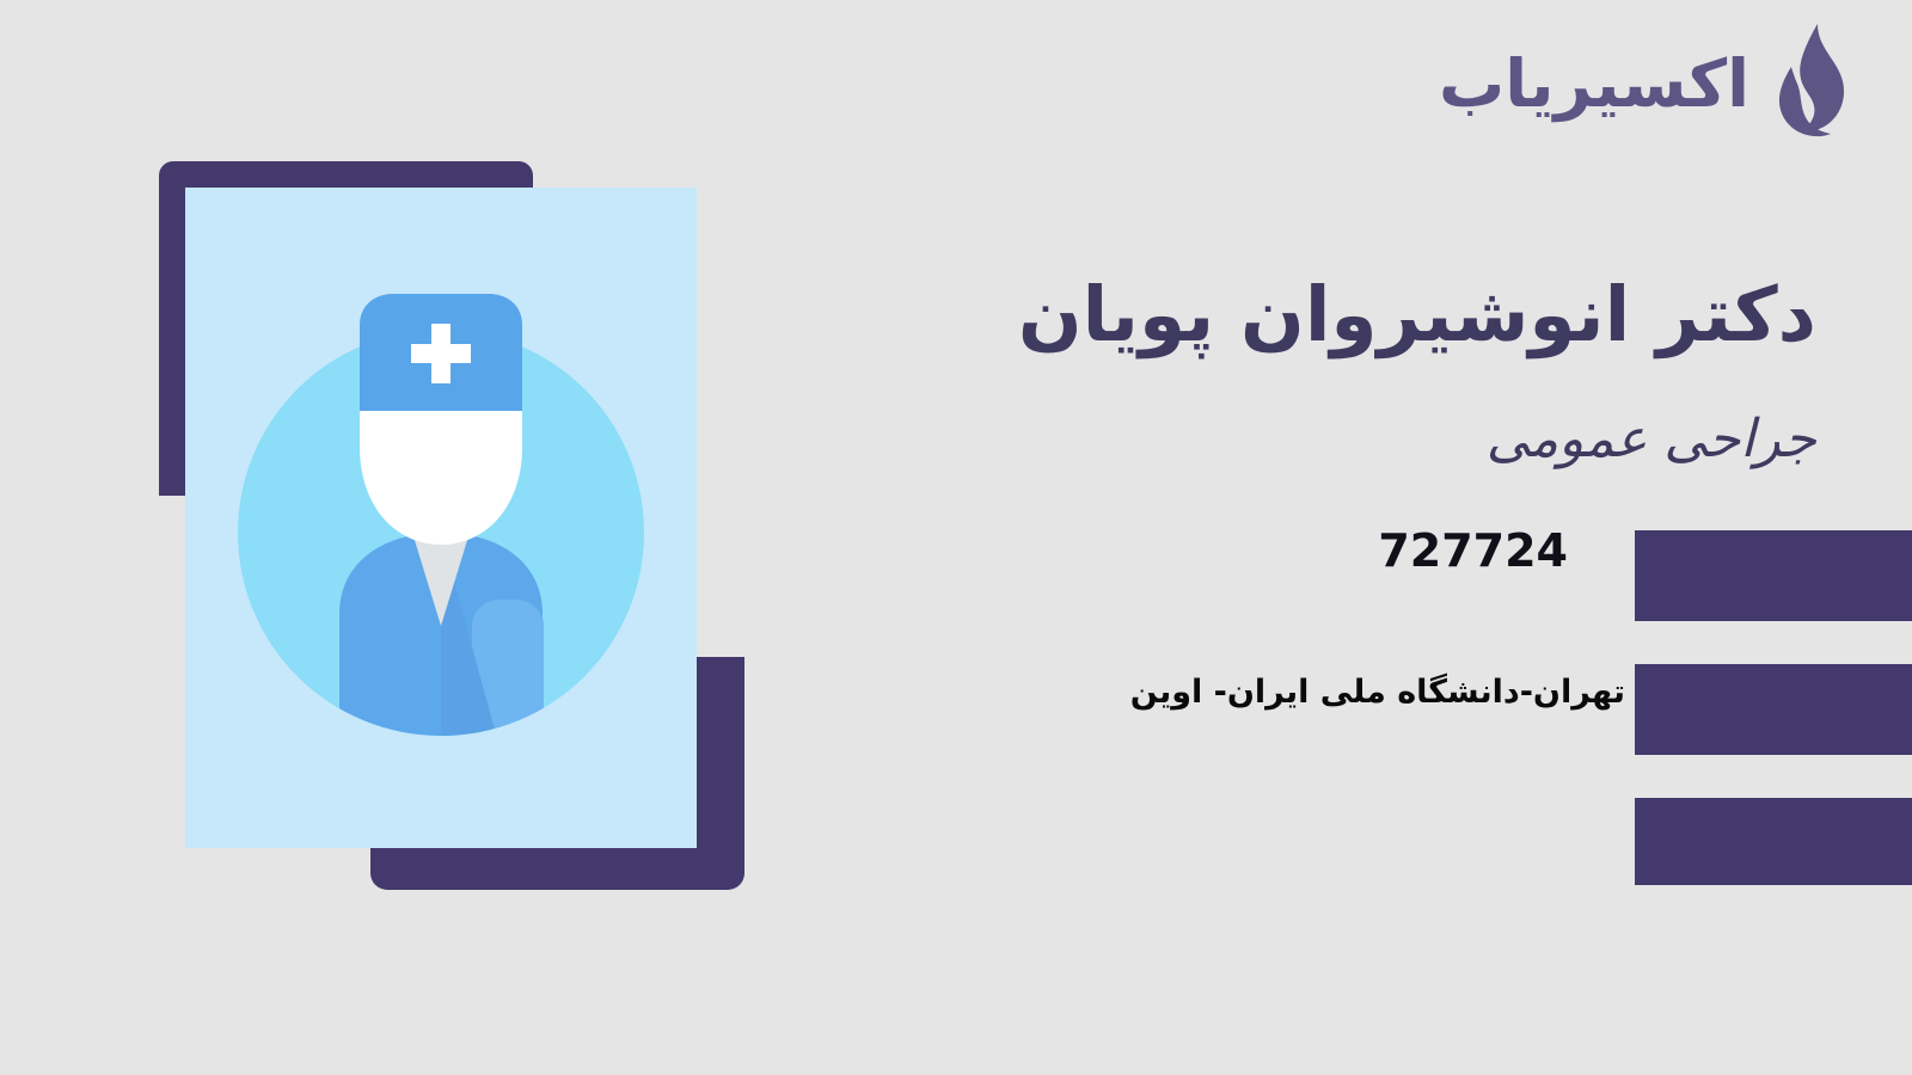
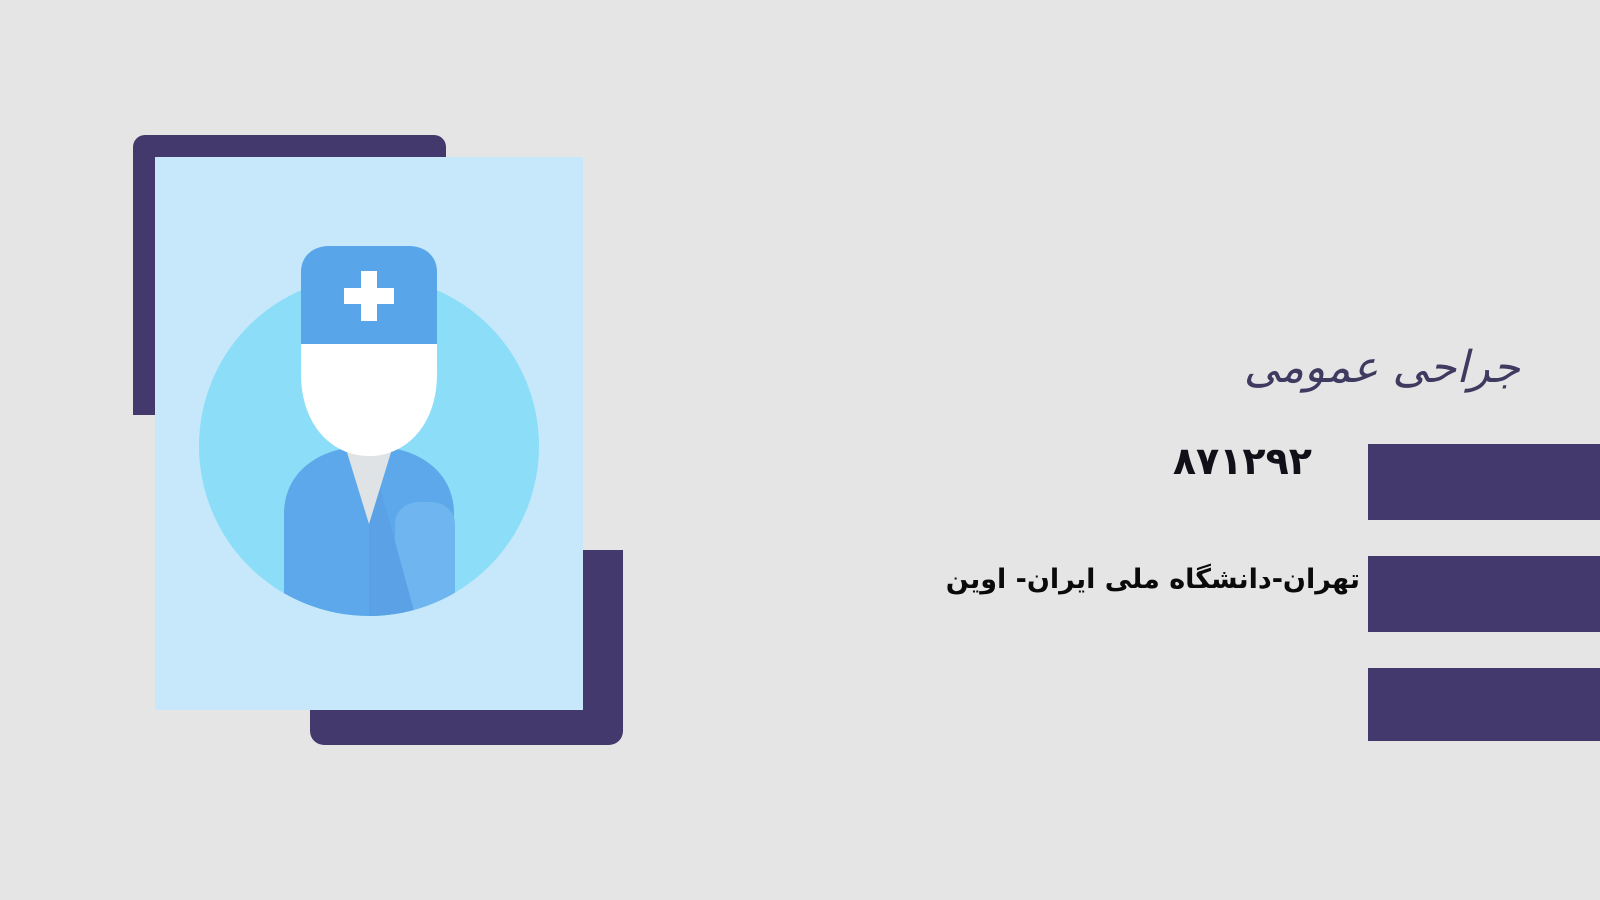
- اکسیریاب
- دکتر انوشیروان پویان
  جراحی عمومی
- 727724
+ ۸۷۱۲۹۲
  تهران-دانشگاه ملی ایران- اوین
